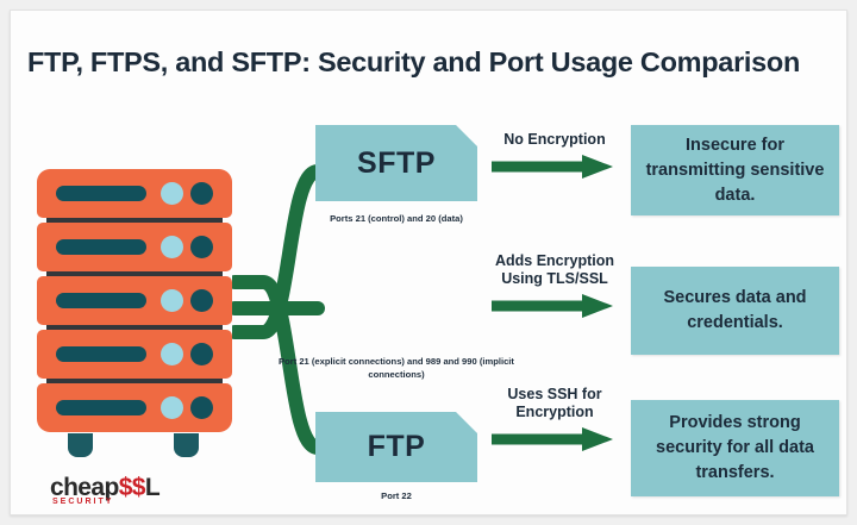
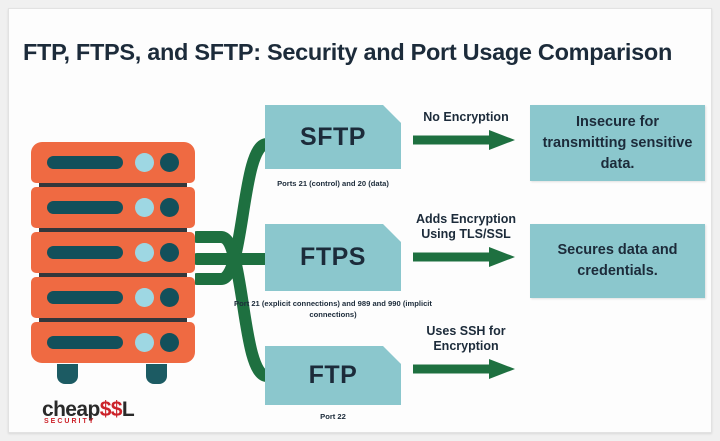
  FTP, FTPS, and SFTP: Security and Port Usage Comparison
  cheap$$L
  SFTP
+ FTPS
  FTP
  Ports 21 (control) and 20 (data)
  Port 21 (explicit connections) and 989 and 990 (implicit connections)
  Port 22
  No Encryption
  Adds Encryption Using TLS/SSL
  Uses SSH for Encryption
  Insecure for transmitting sensitive data.
  Secures data and credentials.
- Provides strong security for all data transfers.
